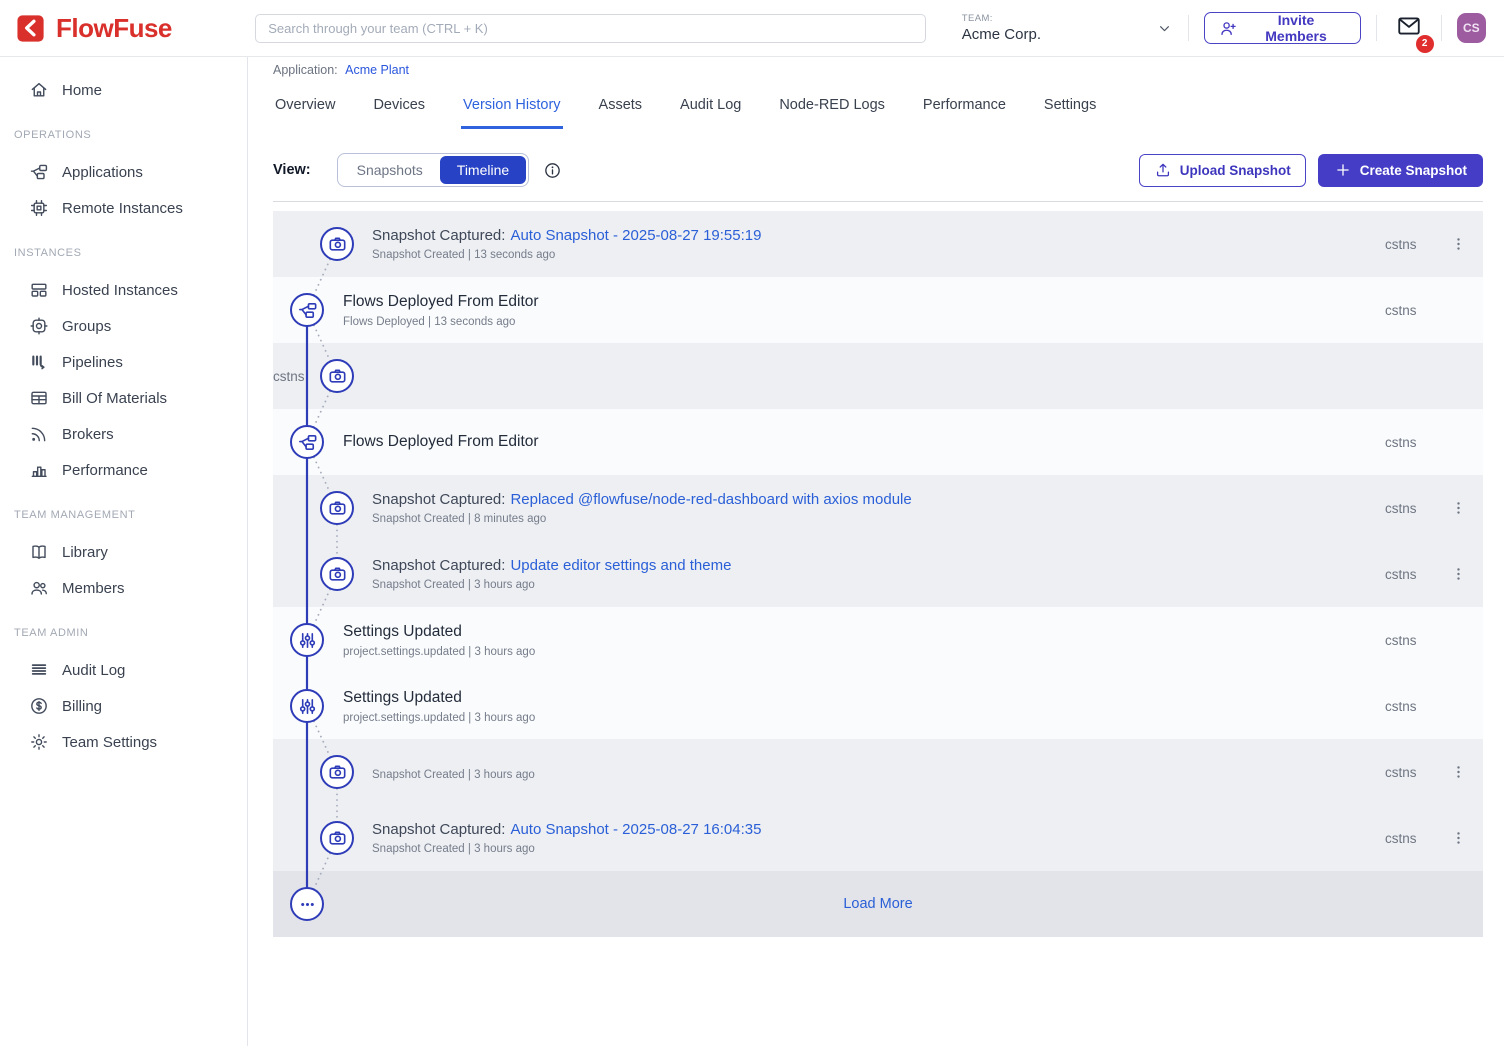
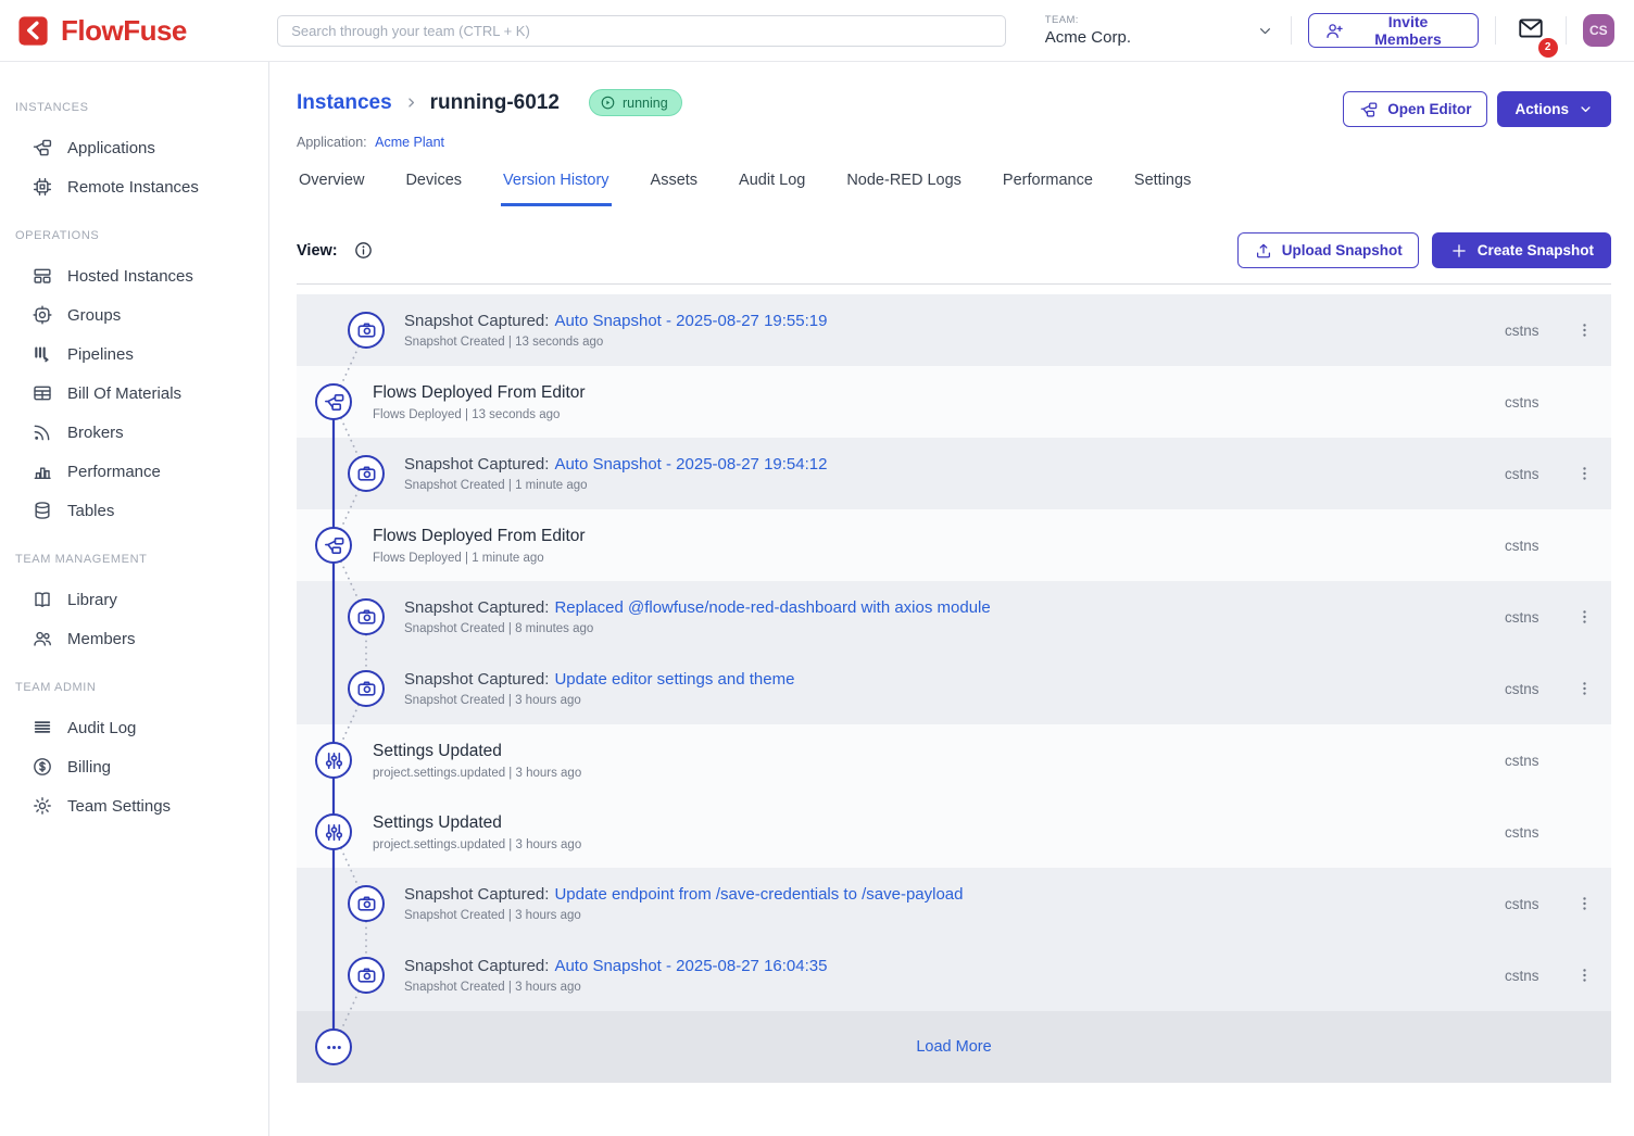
  FlowFuse
  Search through your team (CTRL + K)
  TEAM:
  Acme Corp.
  Invite Members
  2
  CS
- Home
- OPERATIONS
+ INSTANCES
  Applications
  Remote Instances
- INSTANCES
+ OPERATIONS
  Hosted Instances
  Groups
  Pipelines
  Bill Of Materials
  Brokers
  Performance
+ Tables
  TEAM MANAGEMENT
  Library
  Members
  TEAM ADMIN
  Audit Log
  Billing
  Team Settings
+ Instances
+ running-6012
+ running
+ Open Editor
+ Actions
  Application: Acme Plant
  Overview
  Devices
  Version History
  Assets
  Audit Log
  Node-RED Logs
  Performance
  Settings
  View:
- Snapshots
- Timeline
  Upload Snapshot
  Create Snapshot
  Snapshot Captured: Auto Snapshot - 2025-08-27 19:55:19
  Snapshot Created | 13 seconds ago
  cstns
  Flows Deployed From Editor
  Flows Deployed | 13 seconds ago
  cstns
+ Snapshot Captured: Auto Snapshot - 2025-08-27 19:54:12
+ Snapshot Created | 1 minute ago
  cstns
  Flows Deployed From Editor
+ Flows Deployed | 1 minute ago
  cstns
  Snapshot Captured: Replaced @flowfuse/node-red-dashboard with axios module
  Snapshot Created | 8 minutes ago
  cstns
  Snapshot Captured: Update editor settings and theme
  Snapshot Created | 3 hours ago
  cstns
  Settings Updated
  project.settings.updated | 3 hours ago
  cstns
  Settings Updated
  project.settings.updated | 3 hours ago
  cstns
+ Snapshot Captured: Update endpoint from /save-credentials to /save-payload
  Snapshot Created | 3 hours ago
  cstns
  Snapshot Captured: Auto Snapshot - 2025-08-27 16:04:35
  Snapshot Created | 3 hours ago
  cstns
  Load More
